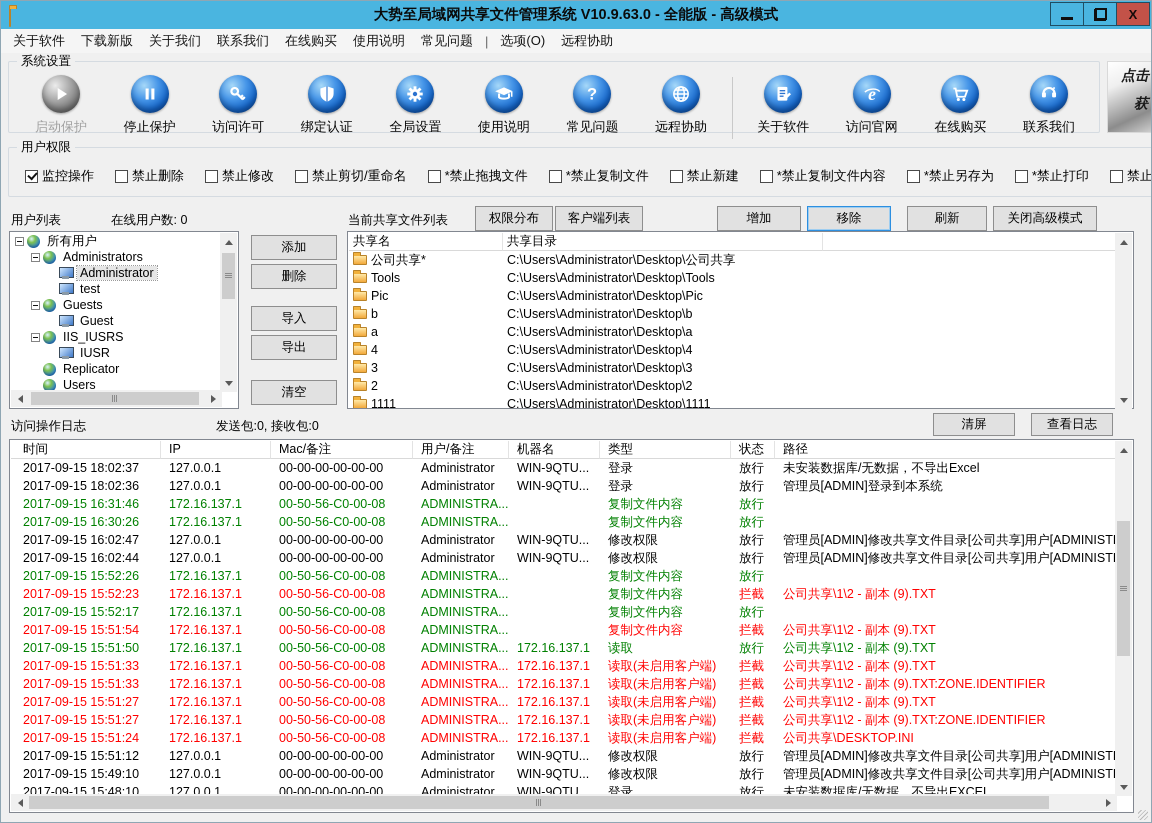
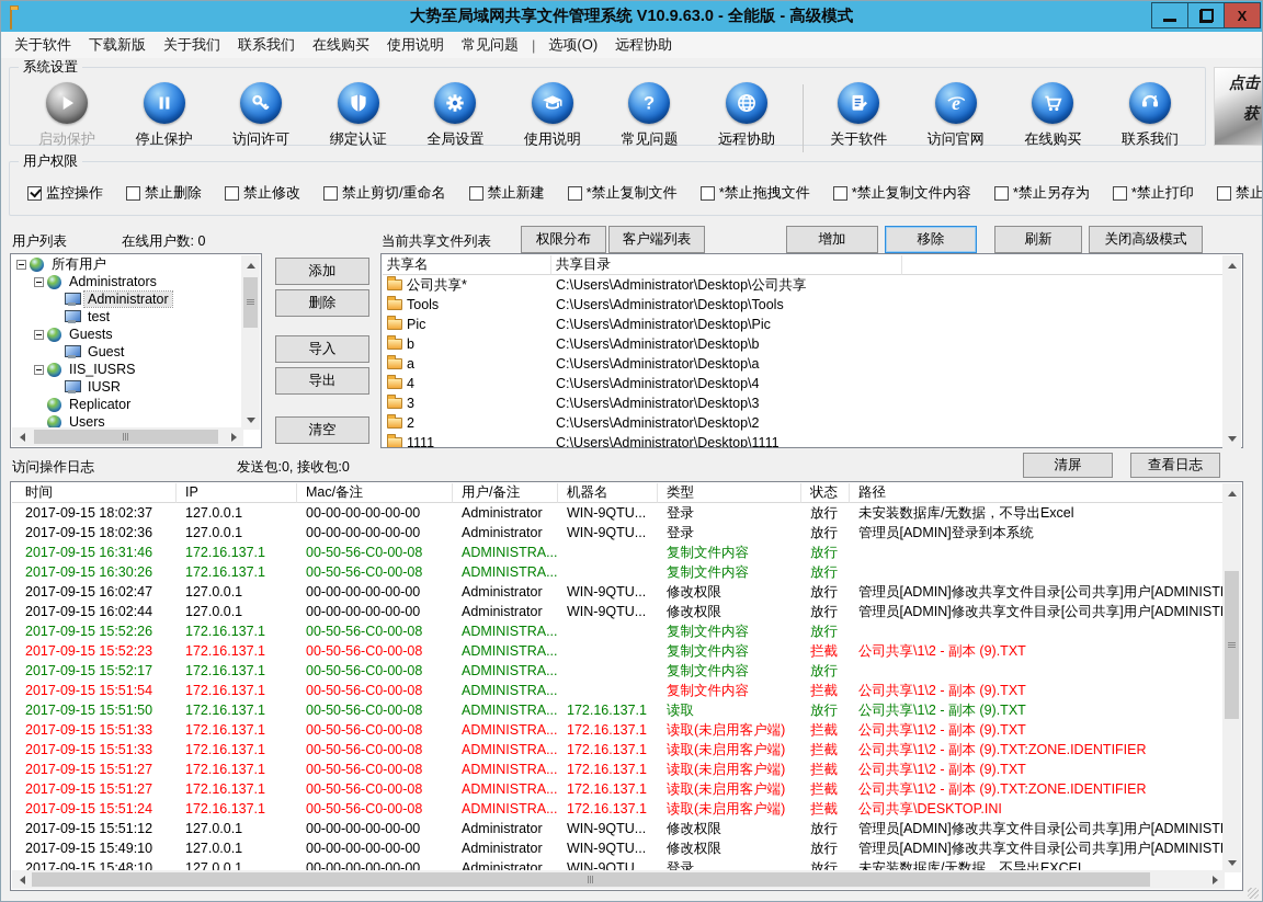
  大势至局域网共享文件管理系统 V10.9.63.0 - 全能版 - 高级模式
  X
  关于软件
  下载新版
  关于我们
  联系我们
  在线购买
  使用说明
  常见问题
  |
  选项(O)
  远程协助
  系统设置
  启动保护
  停止保护
  访问许可
  绑定认证
  全局设置
  使用说明
  ?
  常见问题
  远程协助
  关于软件
  e
  访问官网
  在线购买
  联系我们
  点击
  获
  用户权限
  监控操作
  禁止删除
  禁止修改
  禁止剪切/重命名
- *禁止拖拽文件
+ 禁止新建
  *禁止复制文件
- 禁止新建
+ *禁止拖拽文件
  *禁止复制文件内容
  *禁止另存为
  *禁止打印
  用户列表
  在线用户数: 0
  当前共享文件列表
  权限分布
  客户端列表
  增加
  移除
  刷新
  关闭高级模式
  所有用户
  Administrators
  Administrator
  test
  Guests
  Guest
  IIS_IUSRS
  IUSR
  Replicator
  Users
  添加
  删除
  导入
  导出
  清空
  共享名
  共享目录
  公司共享*
  C:\Users\Administrator\Desktop\公司共享
  Tools
  C:\Users\Administrator\Desktop\Tools
  Pic
  C:\Users\Administrator\Desktop\Pic
  b
  C:\Users\Administrator\Desktop\b
  a
  C:\Users\Administrator\Desktop\a
  4
  C:\Users\Administrator\Desktop\4
  3
  C:\Users\Administrator\Desktop\3
  2
  C:\Users\Administrator\Desktop\2
  1111
  C:\Users\Administrator\Desktop\1111
  访问操作日志
  发送包:0, 接收包:0
  清屏
  查看日志
  时间
  IP
  Mac/备注
  用户/备注
  机器名
  类型
  状态
  路径
  2017-09-15 18:02:37
  127.0.0.1
  00-00-00-00-00-00
  Administrator
  WIN-9QTU...
  登录
  放行
  未安装数据库/无数据，不导出Excel
  2017-09-15 18:02:36
  127.0.0.1
  00-00-00-00-00-00
  Administrator
  WIN-9QTU...
  登录
  放行
  管理员[ADMIN]登录到本系统
  2017-09-15 16:31:46
  172.16.137.1
  00-50-56-C0-00-08
  ADMINISTRA...
  复制文件内容
  放行
  2017-09-15 16:30:26
  172.16.137.1
  00-50-56-C0-00-08
  ADMINISTRA...
  复制文件内容
  放行
  2017-09-15 16:02:47
  127.0.0.1
  00-00-00-00-00-00
  Administrator
  WIN-9QTU...
  修改权限
  放行
  管理员[ADMIN]修改共享文件目录[公司共享]用户[ADMINIST
  2017-09-15 16:02:44
  127.0.0.1
  00-00-00-00-00-00
  Administrator
  WIN-9QTU...
  修改权限
  放行
  管理员[ADMIN]修改共享文件目录[公司共享]用户[ADMINIST
  2017-09-15 15:52:26
  172.16.137.1
  00-50-56-C0-00-08
  ADMINISTRA...
  复制文件内容
  放行
  2017-09-15 15:52:23
  172.16.137.1
  00-50-56-C0-00-08
  ADMINISTRA...
  复制文件内容
  拦截
  公司共享\1\2 - 副本 (9).TXT
  2017-09-15 15:52:17
  172.16.137.1
  00-50-56-C0-00-08
  ADMINISTRA...
  复制文件内容
  放行
  2017-09-15 15:51:54
  172.16.137.1
  00-50-56-C0-00-08
  ADMINISTRA...
  复制文件内容
  拦截
  公司共享\1\2 - 副本 (9).TXT
  2017-09-15 15:51:50
  172.16.137.1
  00-50-56-C0-00-08
  ADMINISTRA...
  172.16.137.1
  读取
  放行
  公司共享\1\2 - 副本 (9).TXT
  2017-09-15 15:51:33
  172.16.137.1
  00-50-56-C0-00-08
  ADMINISTRA...
  172.16.137.1
  读取(未启用客户端)
  拦截
  公司共享\1\2 - 副本 (9).TXT
  2017-09-15 15:51:33
  172.16.137.1
  00-50-56-C0-00-08
  ADMINISTRA...
  172.16.137.1
  读取(未启用客户端)
  拦截
  公司共享\1\2 - 副本 (9).TXT:ZONE.IDENTIFIER
  2017-09-15 15:51:27
  172.16.137.1
  00-50-56-C0-00-08
  ADMINISTRA...
  172.16.137.1
  读取(未启用客户端)
  拦截
  公司共享\1\2 - 副本 (9).TXT
  2017-09-15 15:51:27
  172.16.137.1
  00-50-56-C0-00-08
  ADMINISTRA...
  172.16.137.1
  读取(未启用客户端)
  拦截
  公司共享\1\2 - 副本 (9).TXT:ZONE.IDENTIFIER
  2017-09-15 15:51:24
  172.16.137.1
  00-50-56-C0-00-08
  ADMINISTRA...
  172.16.137.1
  读取(未启用客户端)
  拦截
  公司共享\DESKTOP.INI
  2017-09-15 15:51:12
  127.0.0.1
  00-00-00-00-00-00
  Administrator
  WIN-9QTU...
  修改权限
  放行
  管理员[ADMIN]修改共享文件目录[公司共享]用户[ADMINIST
  2017-09-15 15:49:10
  127.0.0.1
  00-00-00-00-00-00
  Administrator
  WIN-9QTU...
  修改权限
  放行
  管理员[ADMIN]修改共享文件目录[公司共享]用户[ADMINIST
  2017-09-15 15:48:10
  127.0.0.1
  00-00-00-00-00-00
  Administrator
  WIN-9QTU...
  登录
  放行
  未安装数据库/无数据，不导出EXCEL
